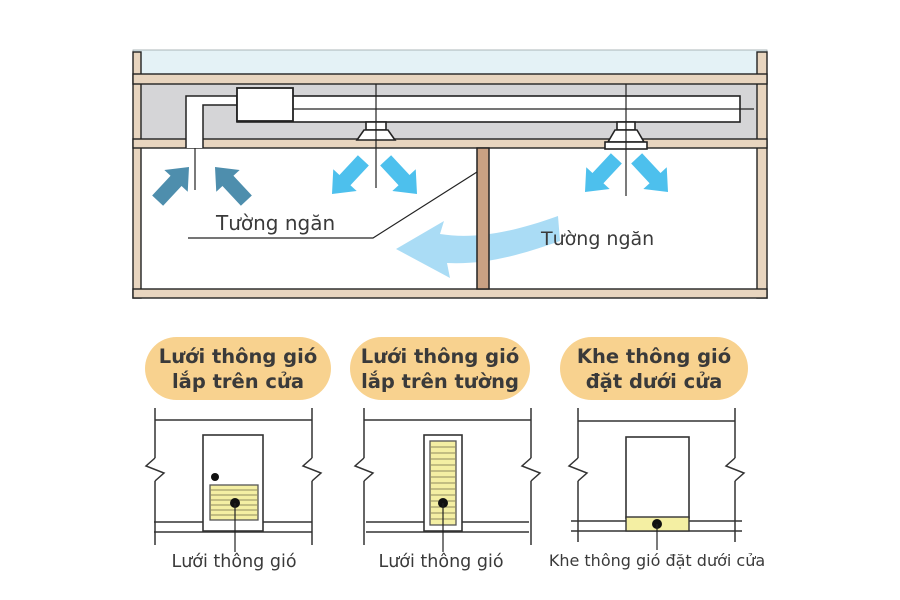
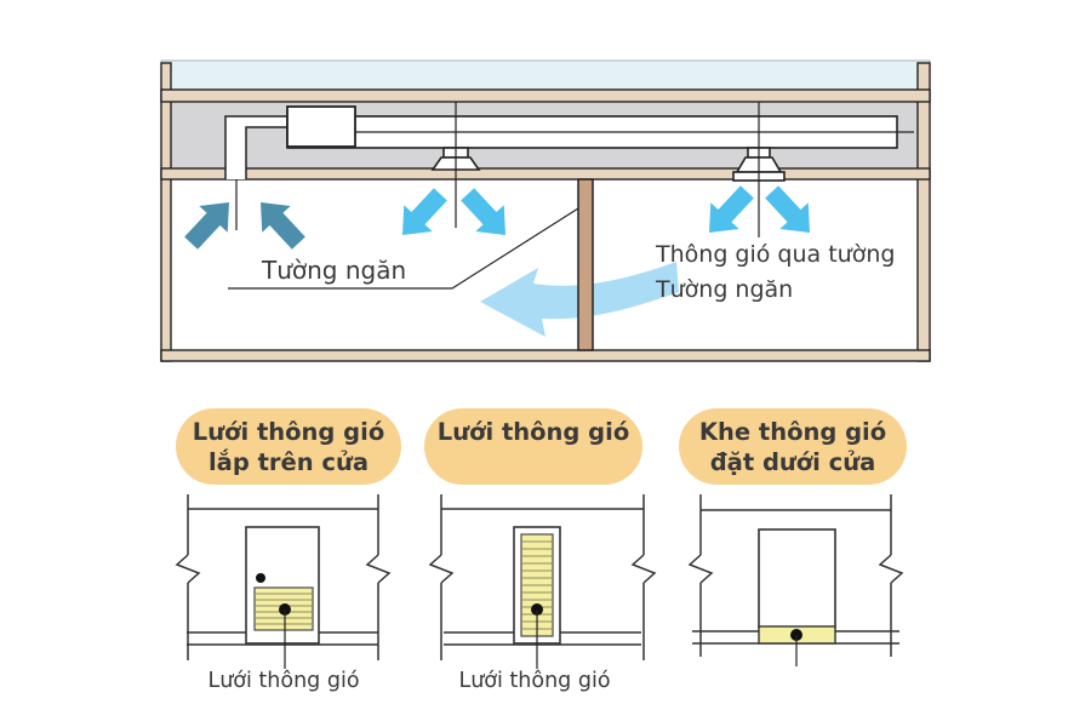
  Tường ngăn
+ Thông gió qua tường
  Tường ngăn
  Lưới thông gió
  lắp trên cửa
  Lưới thông gió
  Lưới thông gió
- lắp trên tường
  Lưới thông gió
  Khe thông gió
  đặt dưới cửa
- Khe thông gió đặt dưới cửa
